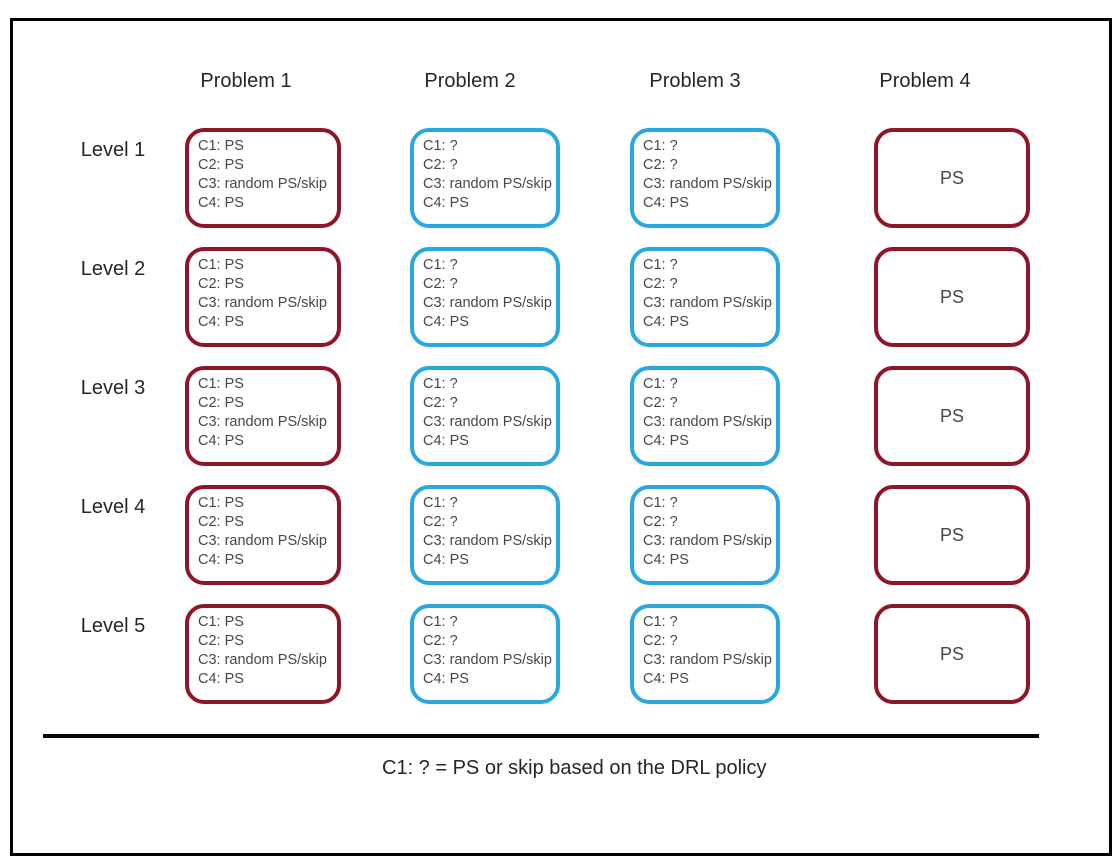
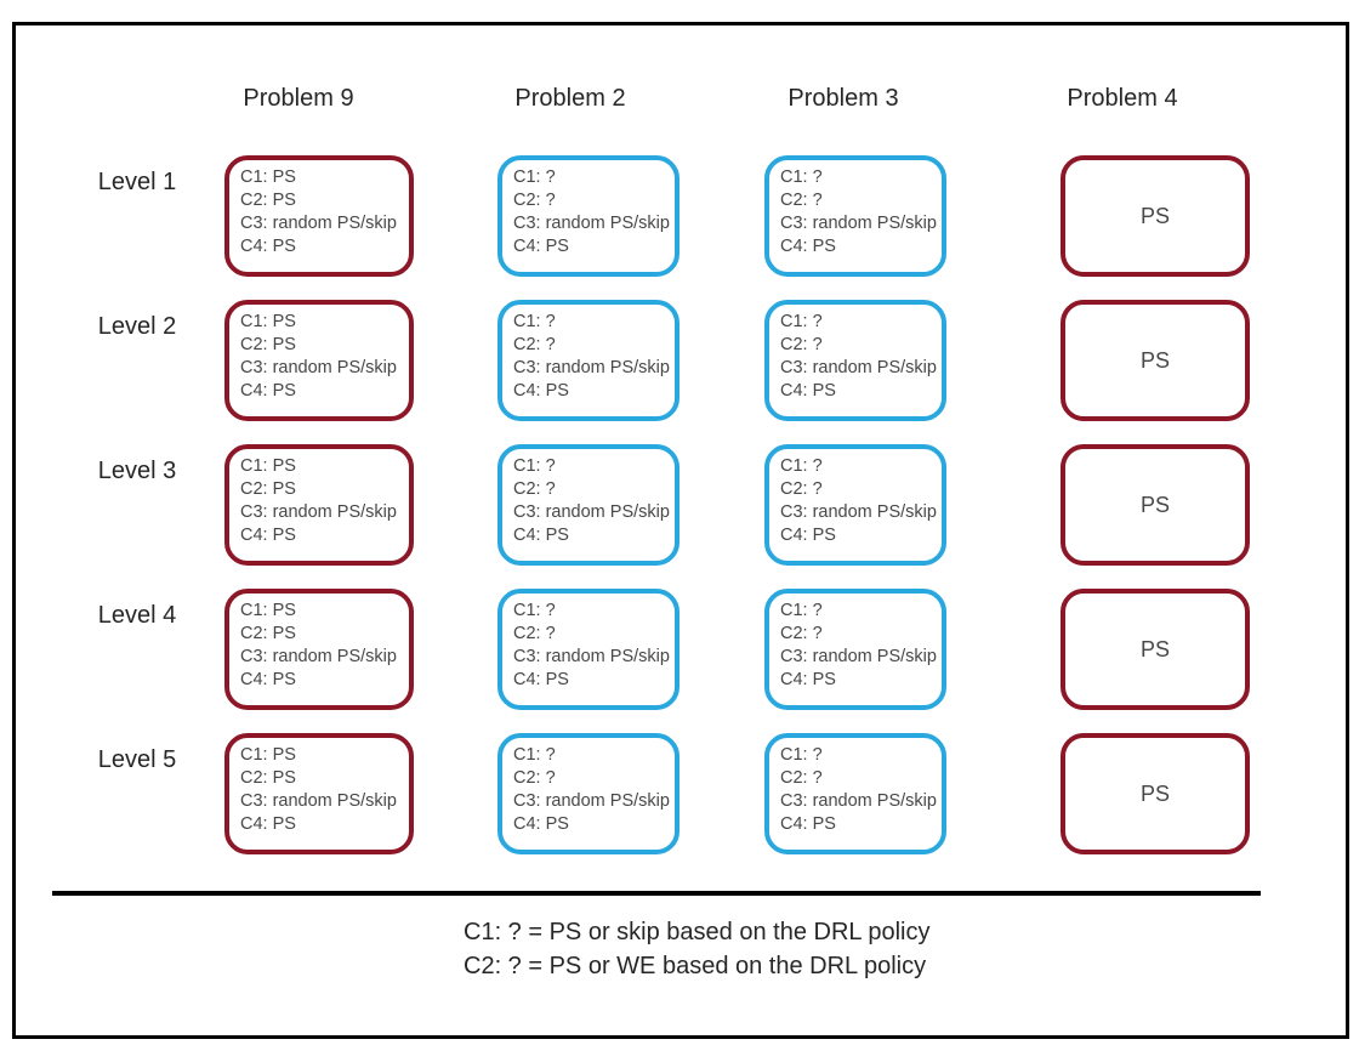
- Problem 1
+ Problem 9
  Problem 2
  Problem 3
  Problem 4
  Level 1
  Level 2
  Level 3
  Level 4
  Level 5
  C1: PS
  C2: PS
  C3: random PS/skip
  C4: PS
  C1: ?
  C2: ?
  C3: random PS/skip
  C4: PS
  C1: ?
  C2: ?
  C3: random PS/skip
  C4: PS
  PS
  C1: PS
  C2: PS
  C3: random PS/skip
  C4: PS
  C1: ?
  C2: ?
  C3: random PS/skip
  C4: PS
  C1: ?
  C2: ?
  C3: random PS/skip
  C4: PS
  PS
  C1: PS
  C2: PS
  C3: random PS/skip
  C4: PS
  C1: ?
  C2: ?
  C3: random PS/skip
  C4: PS
  C1: ?
  C2: ?
  C3: random PS/skip
  C4: PS
  PS
  C1: PS
  C2: PS
  C3: random PS/skip
  C4: PS
  C1: ?
  C2: ?
  C3: random PS/skip
  C4: PS
  C1: ?
  C2: ?
  C3: random PS/skip
  C4: PS
  PS
  C1: PS
  C2: PS
  C3: random PS/skip
  C4: PS
  C1: ?
  C2: ?
  C3: random PS/skip
  C4: PS
  C1: ?
  C2: ?
  C3: random PS/skip
  C4: PS
  PS
  C1: ? = PS or skip based on the DRL policy
+ C2: ? = PS or WE based on the DRL policy
